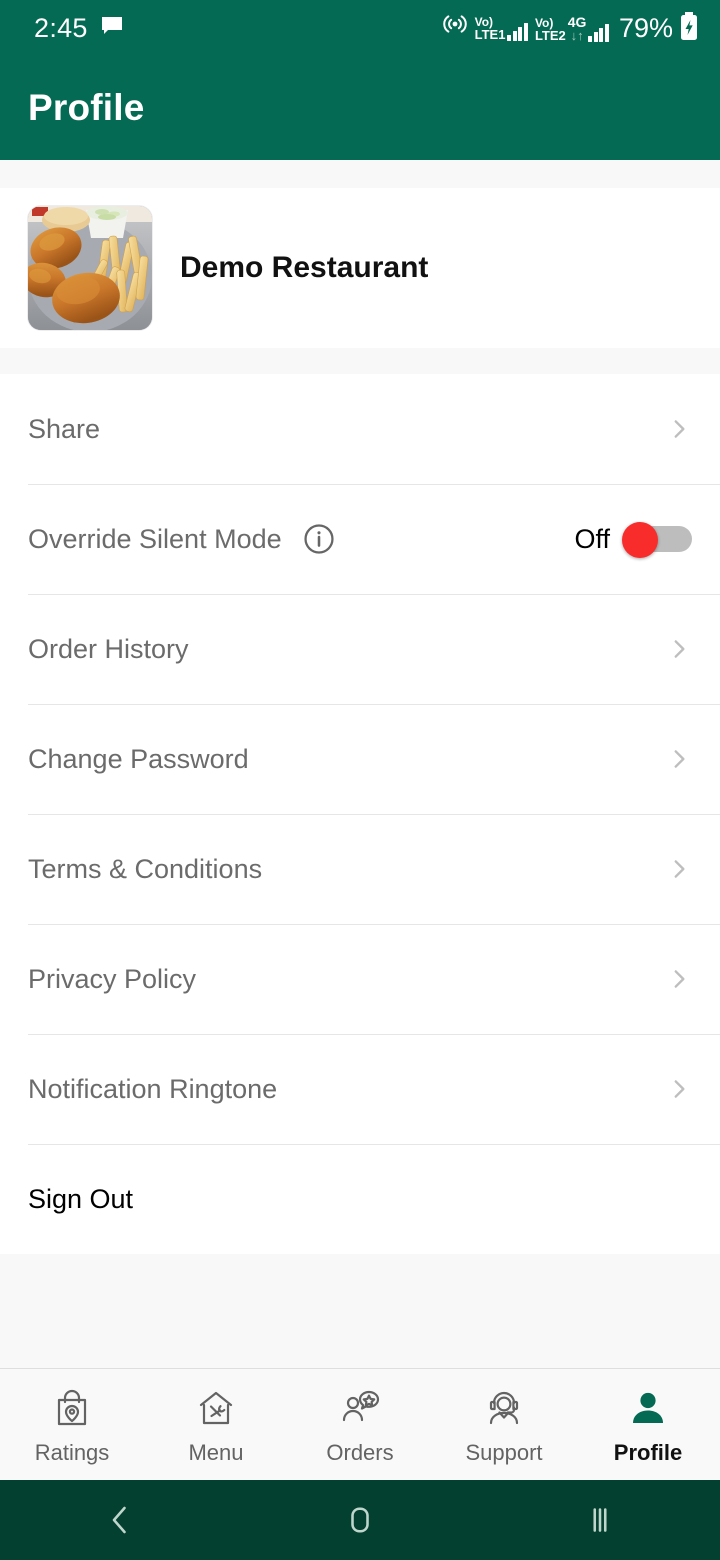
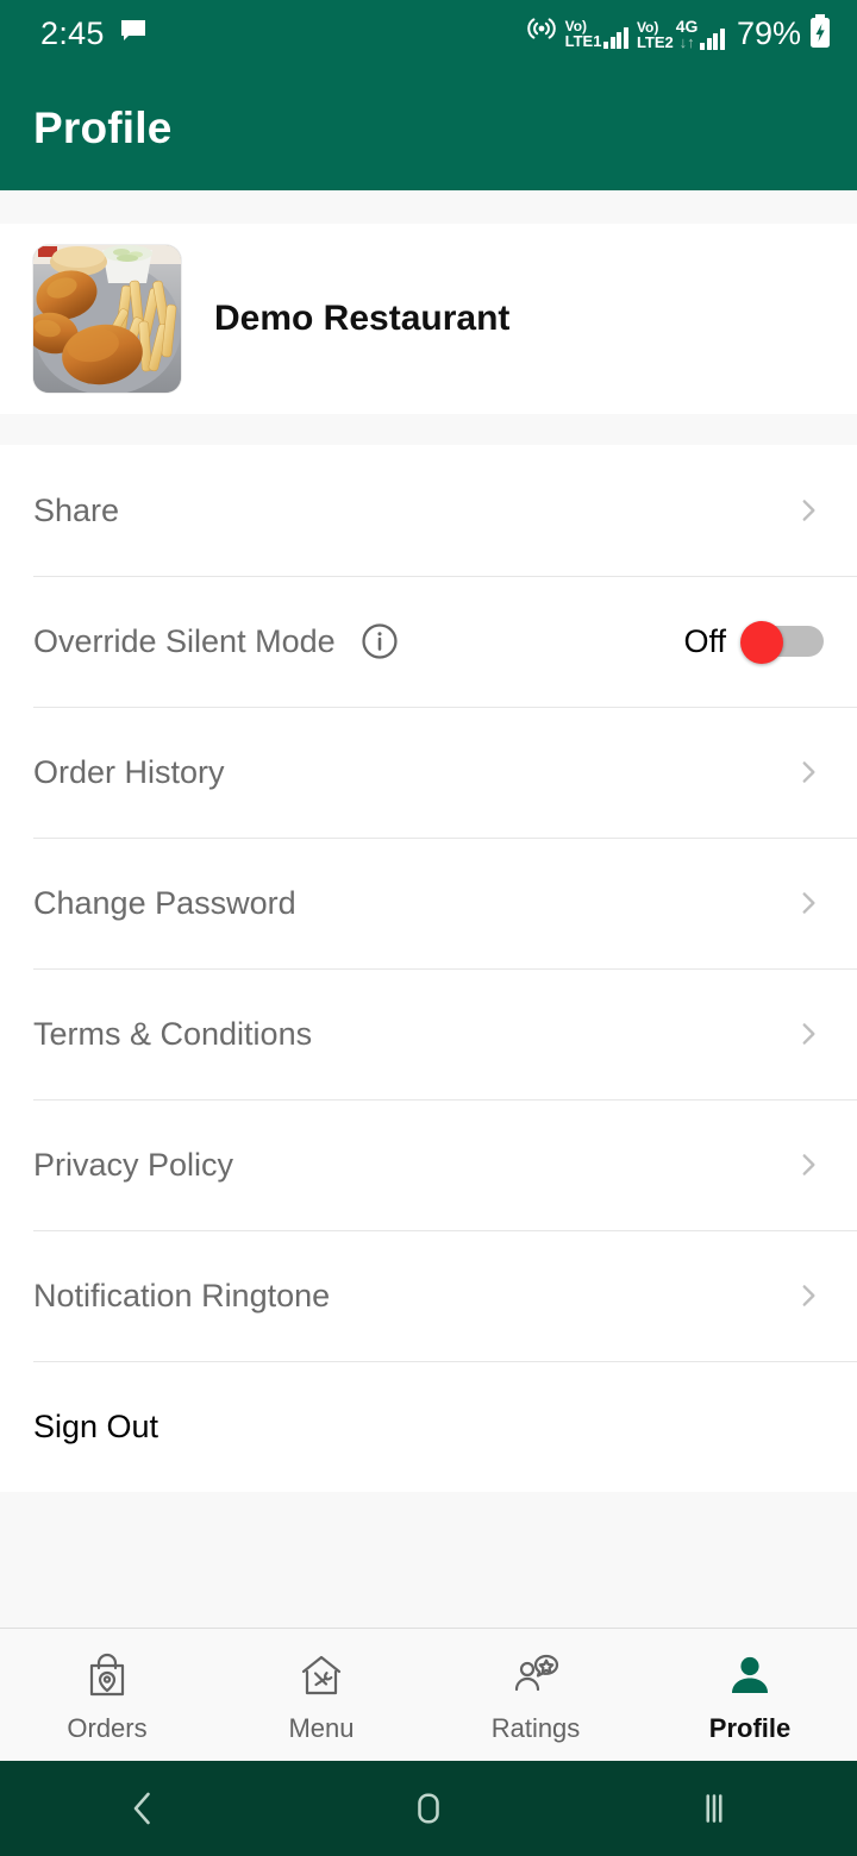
  2:45
  Vo)
  LTE1
  Vo)
  LTE2
  4G
  ↓↑
  79%
  Profile
  Demo Restaurant
  Share
  Override Silent Mode
  Off
  Order History
  Change Password
  Terms & Conditions
  Privacy Policy
  Notification Ringtone
  Sign Out
- Ratings
+ Orders
  Menu
- Orders
+ Ratings
- Support
  Profile
